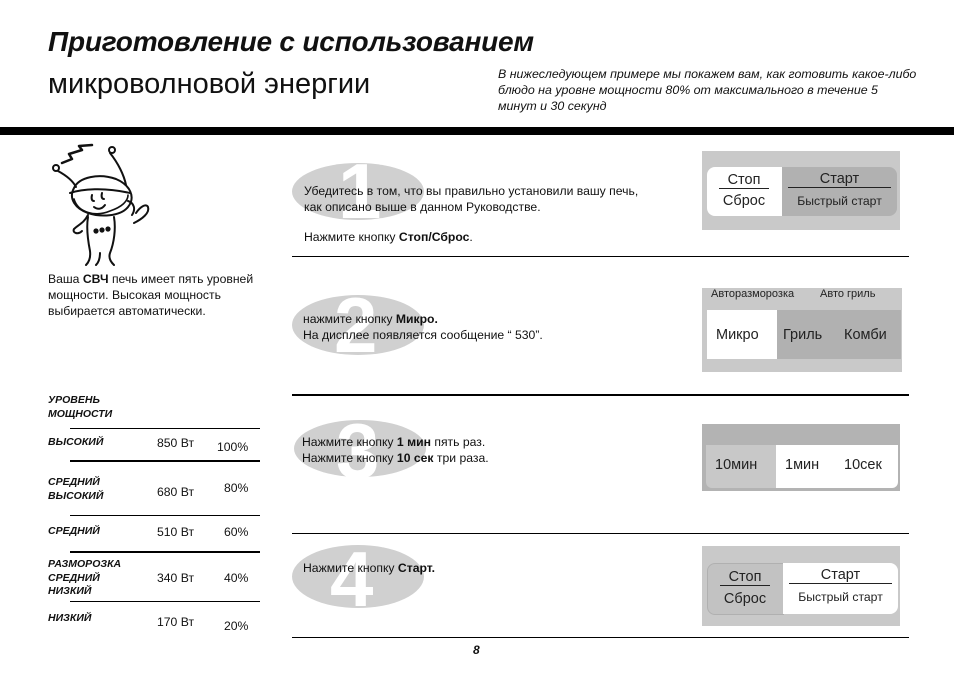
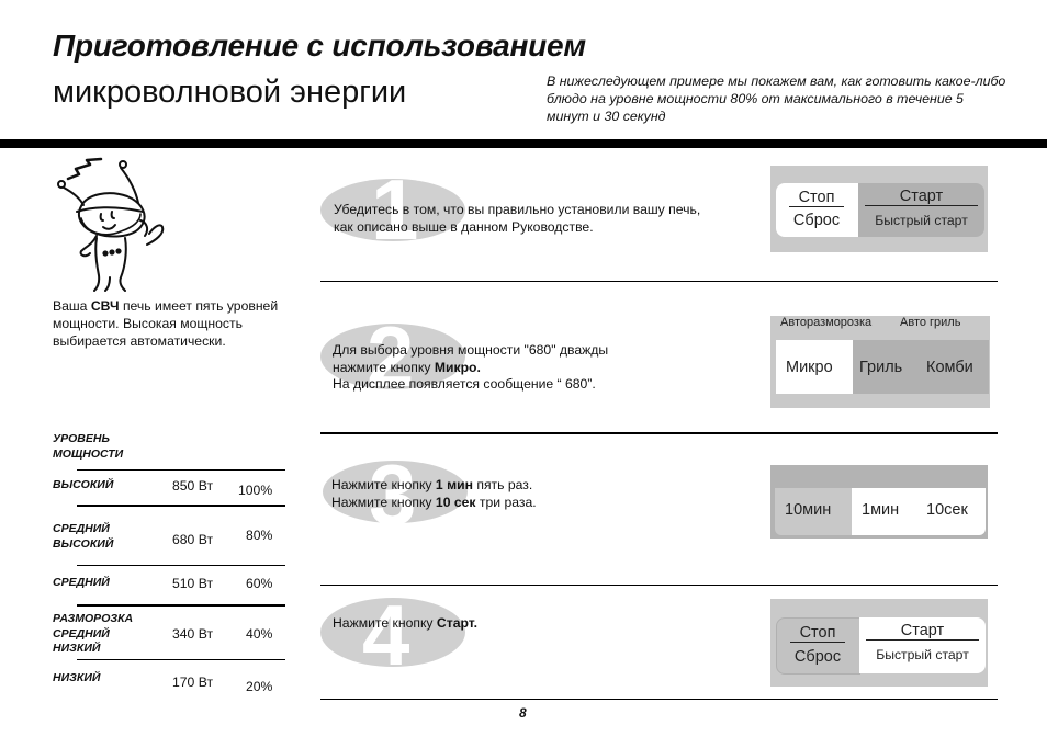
  Приготовление с использованием
  микроволновой энергии
  В нижеследующем примере мы покажем вам, как готовить какое-либо блюдо на уровне мощности 80% от максимального в течение 5 минут и 30 секунд
  Ваша СВЧ печь имеет пять уровней мощности. Высокая мощность выбирается автоматически.
  УРОВЕНЬ
  МОЩНОСТИ
  ВЫСОКИЙ
  850 Вт
  100%
  СРЕДНИЙ
  ВЫСОКИЙ
  680 Вт
  80%
  СРЕДНИЙ
  510 Вт
  60%
  РАЗМОРОЗКА
  СРЕДНИЙ
  НИЗКИЙ
  340 Вт
  40%
  НИЗКИЙ
  170 Вт
  20%
  1
  Убедитесь в том, что вы правильно установили вашу печь,
  как описано выше в данном Руководстве.
- Нажмите кнопку Стоп/Сброс.
  Стоп
  Сброс
  Старт
  Быстрый старт
  2
+ Для выбора уровня мощности "680" дважды
  нажмите кнопку Микро.
- На дисплее появляется сообщение “ 530”.
+ На дисплее появляется сообщение “ 680”.
  Авторазморозка
  Авто гриль
  Микро
  Гриль
  Комби
  3
  Нажмите кнопку 1 мин пять раз.
  Нажмите кнопку 10 сек три раза.
  10мин
  1мин
  10сек
  4
  Нажмите кнопку Старт.
  Стоп
  Сброс
  Старт
  Быстрый старт
  8
